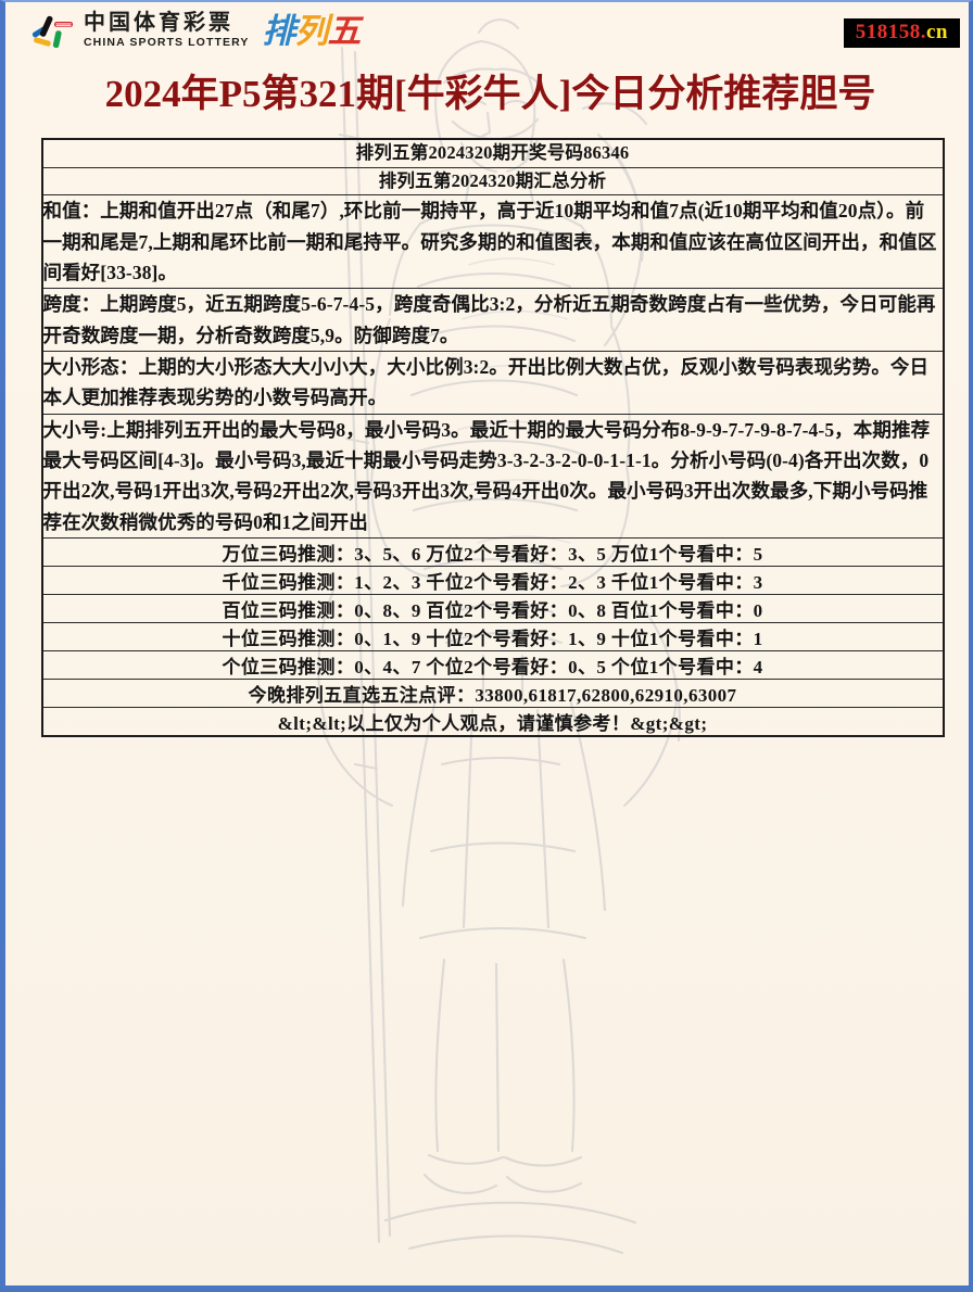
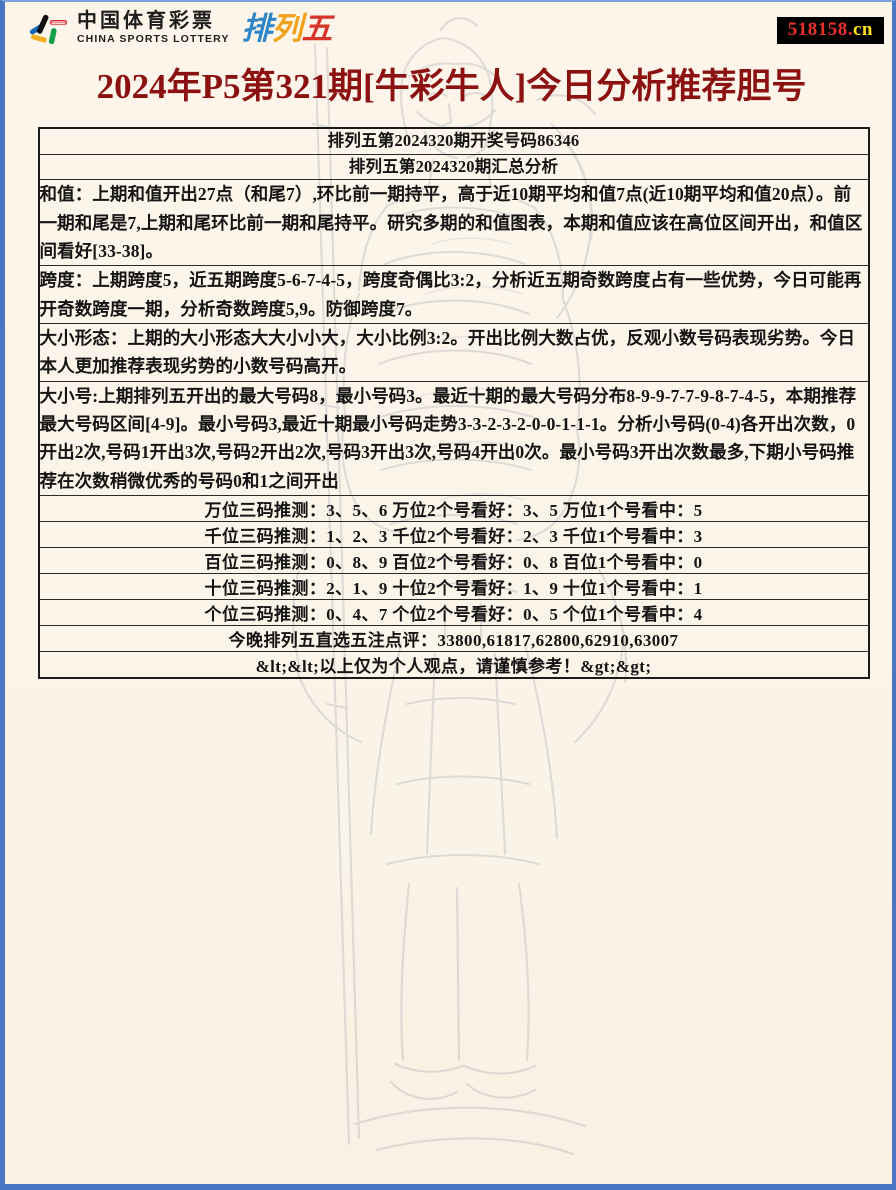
  中国体育彩票
  CHINA SPORTS LOTTERY
  排列五
  518158.cn
  2024年P5第321期[牛彩牛人]今日分析推荐胆号
  排列五第2024320期开奖号码86346
  排列五第2024320期汇总分析
  和值：上期和值开出27点（和尾7）,环比前一期持平，高于近10期平均和值7点(近10期平均和值20点）。前一期和尾是7,上期和尾环比前一期和尾持平。研究多期的和值图表，本期和值应该在高位区间开出，和值区间看好[33-38]。
  跨度：上期跨度5，近五期跨度5-6-7-4-5，跨度奇偶比3:2，分析近五期奇数跨度占有一些优势，今日可能再开奇数跨度一期，分析奇数跨度5,9。防御跨度7。
  大小形态：上期的大小形态大大小小大，大小比例3:2。开出比例大数占优，反观小数号码表现劣势。今日本人更加推荐表现劣势的小数号码高开。
- 大小号:上期排列五开出的最大号码8，最小号码3。最近十期的最大号码分布8-9-9-7-7-9-8-7-4-5，本期推荐最大号码区间[4-3]。最小号码3,最近十期最小号码走势3-3-2-3-2-0-0-1-1-1。分析小号码(0-4)各开出次数，0开出2次,号码1开出3次,号码2开出2次,号码3开出3次,号码4开出0次。最小号码3开出次数最多,下期小号码推荐在次数稍微优秀的号码0和1之间开出
+ 大小号:上期排列五开出的最大号码8，最小号码3。最近十期的最大号码分布8-9-9-7-7-9-8-7-4-5，本期推荐最大号码区间[4-9]。最小号码3,最近十期最小号码走势3-3-2-3-2-0-0-1-1-1。分析小号码(0-4)各开出次数，0开出2次,号码1开出3次,号码2开出2次,号码3开出3次,号码4开出0次。最小号码3开出次数最多,下期小号码推荐在次数稍微优秀的号码0和1之间开出
  万位三码推测：3、5、6 万位2个号看好：3、5 万位1个号看中：5
  千位三码推测：1、2、3 千位2个号看好：2、3 千位1个号看中：3
  百位三码推测：0、8、9 百位2个号看好：0、8 百位1个号看中：0
- 十位三码推测：0、1、9 十位2个号看好：1、9 十位1个号看中：1
+ 十位三码推测：2、1、9 十位2个号看好：1、9 十位1个号看中：1
  个位三码推测：0、4、7 个位2个号看好：0、5 个位1个号看中：4
  今晚排列五直选五注点评：33800,61817,62800,62910,63007
  &lt;&lt;以上仅为个人观点，请谨慎参考！&gt;&gt;
